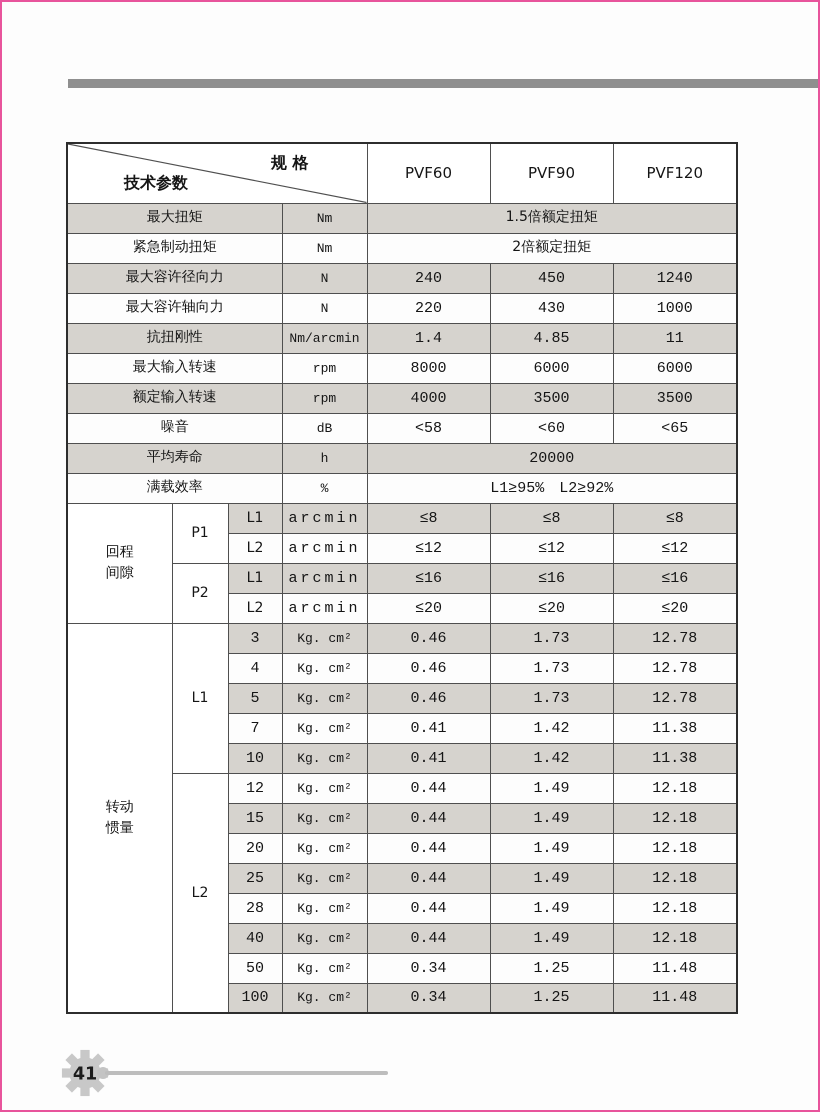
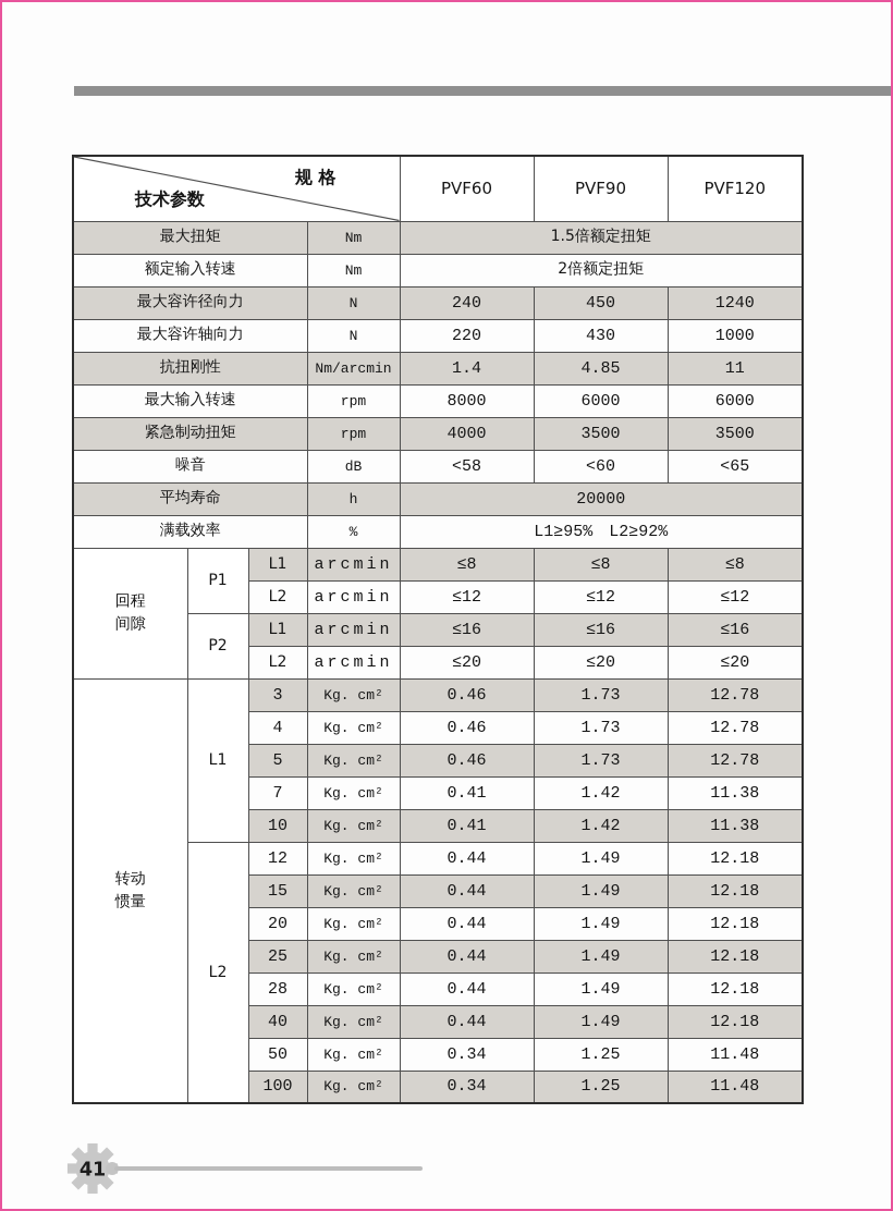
  规 格 技术参数	PVF60	PVF90	PVF120
  最大扭矩	Nm	1.5倍额定扭矩
- 紧急制动扭矩	Nm	2倍额定扭矩
+ 额定输入转速	Nm	2倍额定扭矩
  最大容许径向力	N	240	450	1240
  最大容许轴向力	N	220	430	1000
  抗扭刚性	Nm/arcmin	1.4	4.85	11
  最大输入转速	rpm	8000	6000	6000
- 额定输入转速	rpm	4000	3500	3500
+ 紧急制动扭矩	rpm	4000	3500	3500
  噪音	dB	<58	<60	<65
  平均寿命	h	20000
  满载效率	%	L1≥95% L2≥92%
  回程间隙	P1	L1	arcmin	≤8	≤8	≤8
  L2	arcmin	≤12	≤12	≤12
  P2	L1	arcmin	≤16	≤16	≤16
  L2	arcmin	≤20	≤20	≤20
  转动惯量	L1	3	Kg. cm²	0.46	1.73	12.78
  4	Kg. cm²	0.46	1.73	12.78
  5	Kg. cm²	0.46	1.73	12.78
  7	Kg. cm²	0.41	1.42	11.38
  10	Kg. cm²	0.41	1.42	11.38
  L2	12	Kg. cm²	0.44	1.49	12.18
  15	Kg. cm²	0.44	1.49	12.18
  20	Kg. cm²	0.44	1.49	12.18
  25	Kg. cm²	0.44	1.49	12.18
  28	Kg. cm²	0.44	1.49	12.18
  40	Kg. cm²	0.44	1.49	12.18
  50	Kg. cm²	0.34	1.25	11.48
  100	Kg. cm²	0.34	1.25	11.48
  41
